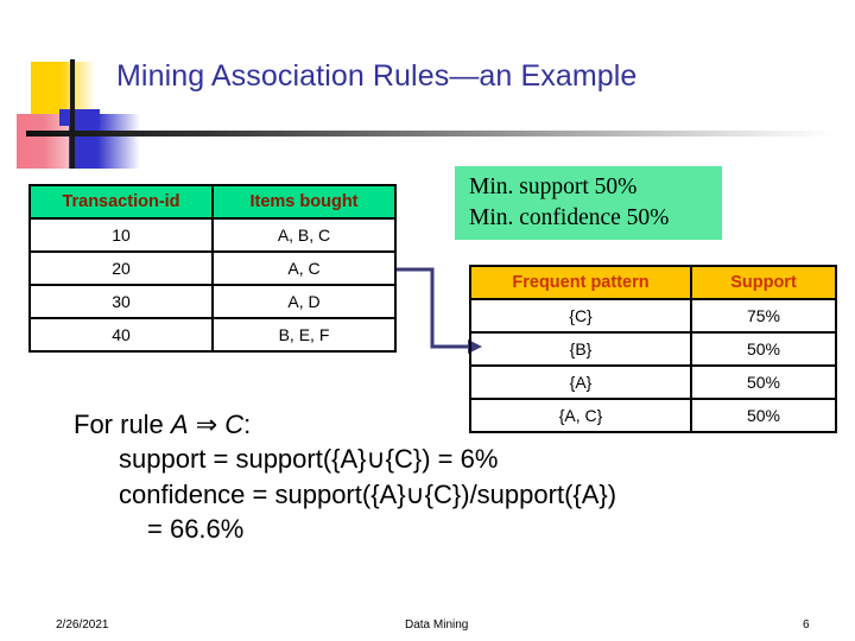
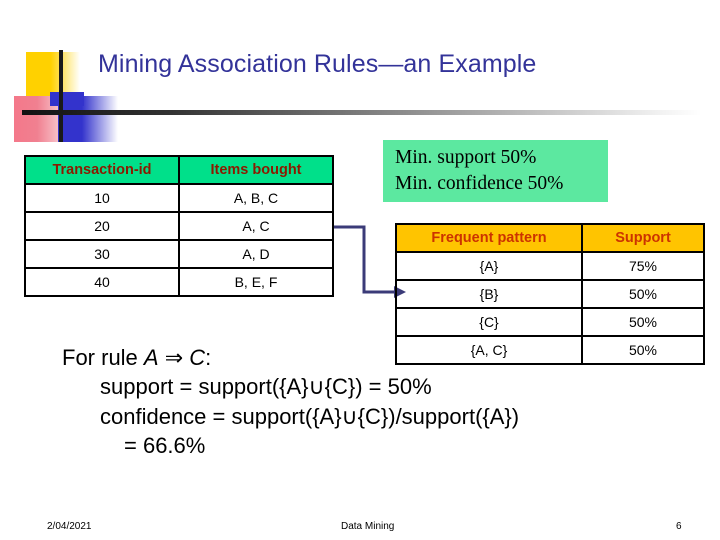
  Mining Association Rules—an Example
  Transaction-id	Items bought
  10	A, B, C
  20	A, C
  30	A, D
  40	B, E, F
  Min. support 50%
  Min. confidence 50%
  Frequent pattern	Support
- {C}	75%
+ {A}	75%
  {B}	50%
- {A}	50%
+ {C}	50%
  {A, C}	50%
  For rule A ⇒ C:
- support = support({A}∪{C}) = 6%
+ support = support({A}∪{C}) = 50%
  confidence = support({A}∪{C})/support({A})
  = 66.6%
- 2/26/2021
+ 2/04/2021
  Data Mining
  6
